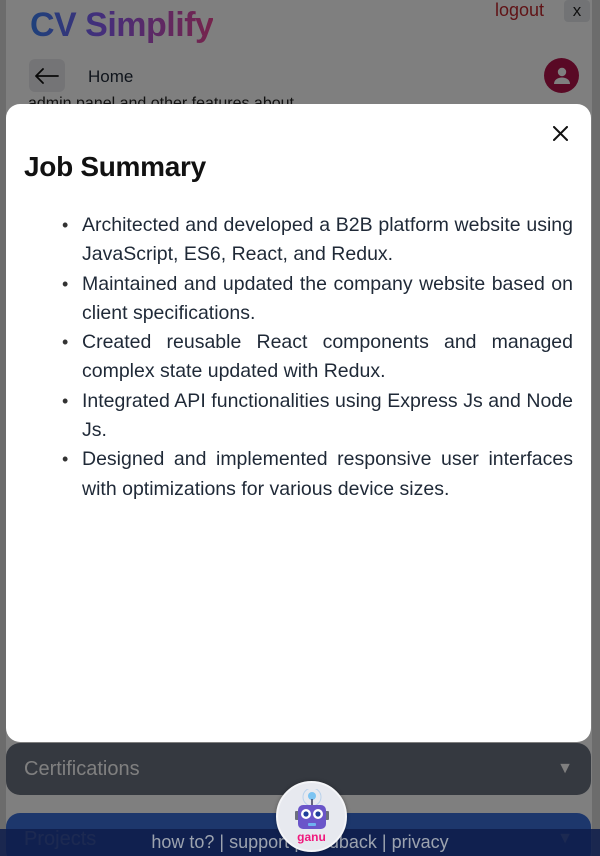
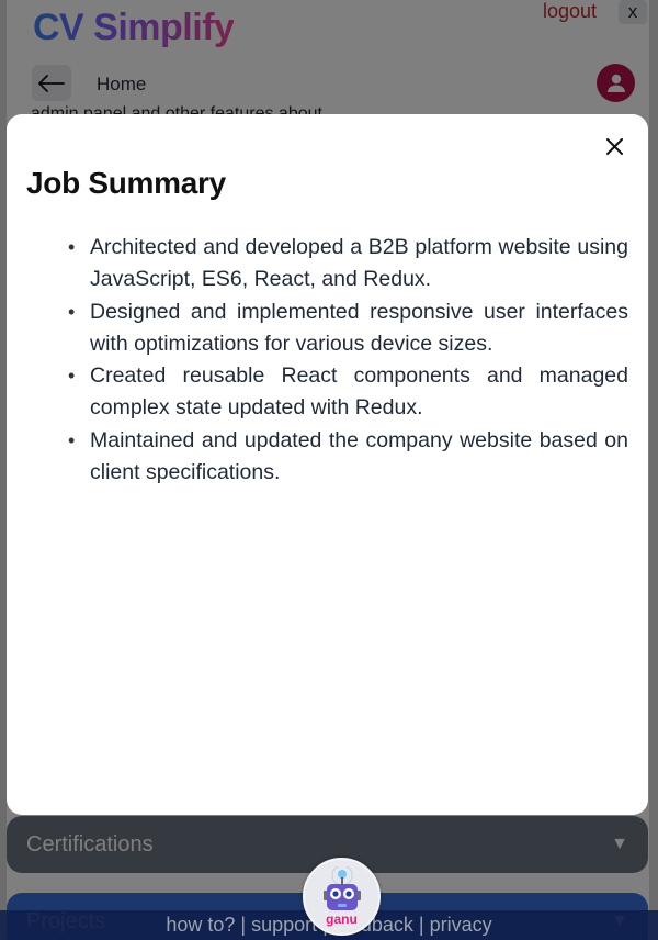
  CV Simplify
  logout
  x
  Home
  Certifications
  ▼
  Projects
  how to? | suppor back | privacy
  ganu
  Job Summary
  Architected and developed a B2B platform website using JavaScript, ES6, React, and Redux.
- Maintained and updated the company website based on client specifications.
+ Designed and implemented responsive user interfaces with optimizations for various device sizes.
  Created reusable React components and managed complex state updated with Redux.
- Integrated API functionalities using Express Js and Node Js.
- Designed and implemented responsive user interfaces with optimizations for various device sizes.
+ Maintained and updated the company website based on client specifications.
